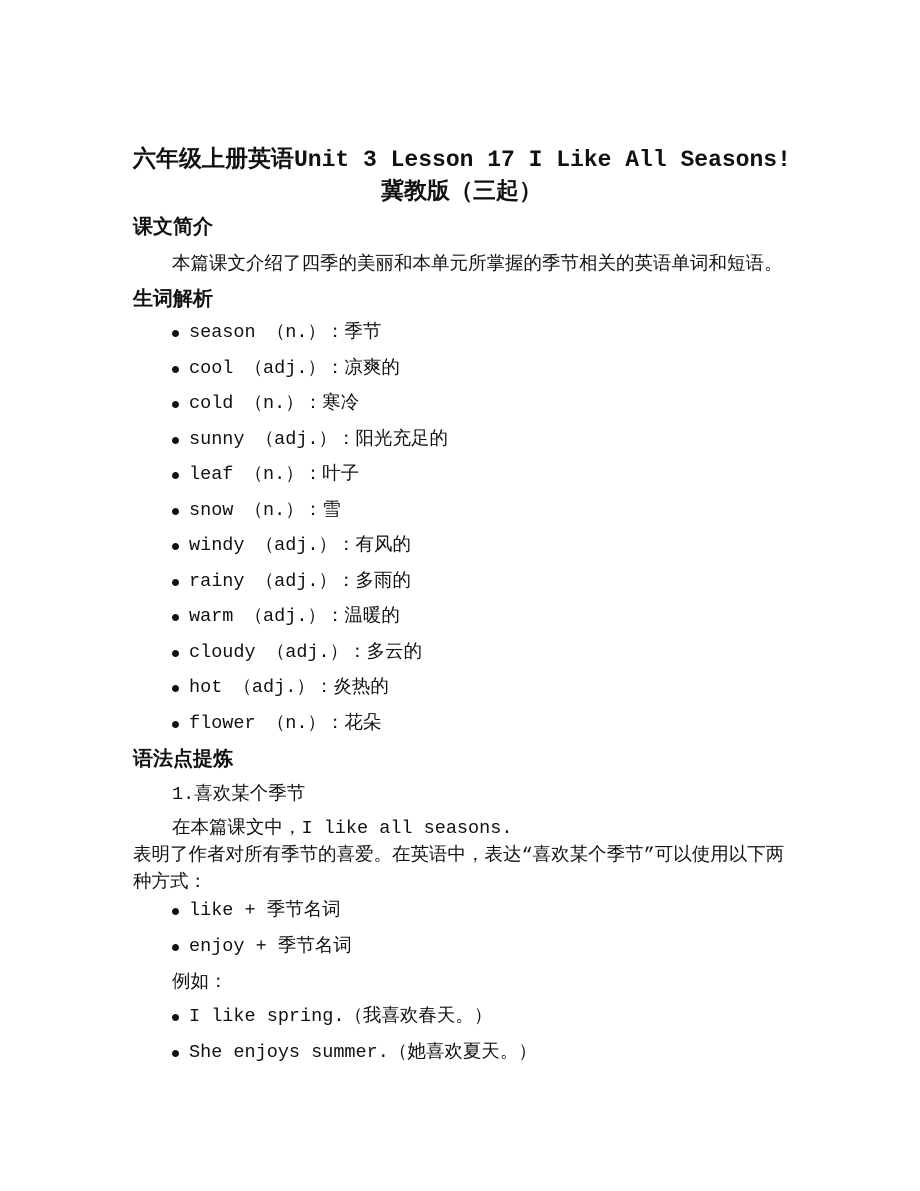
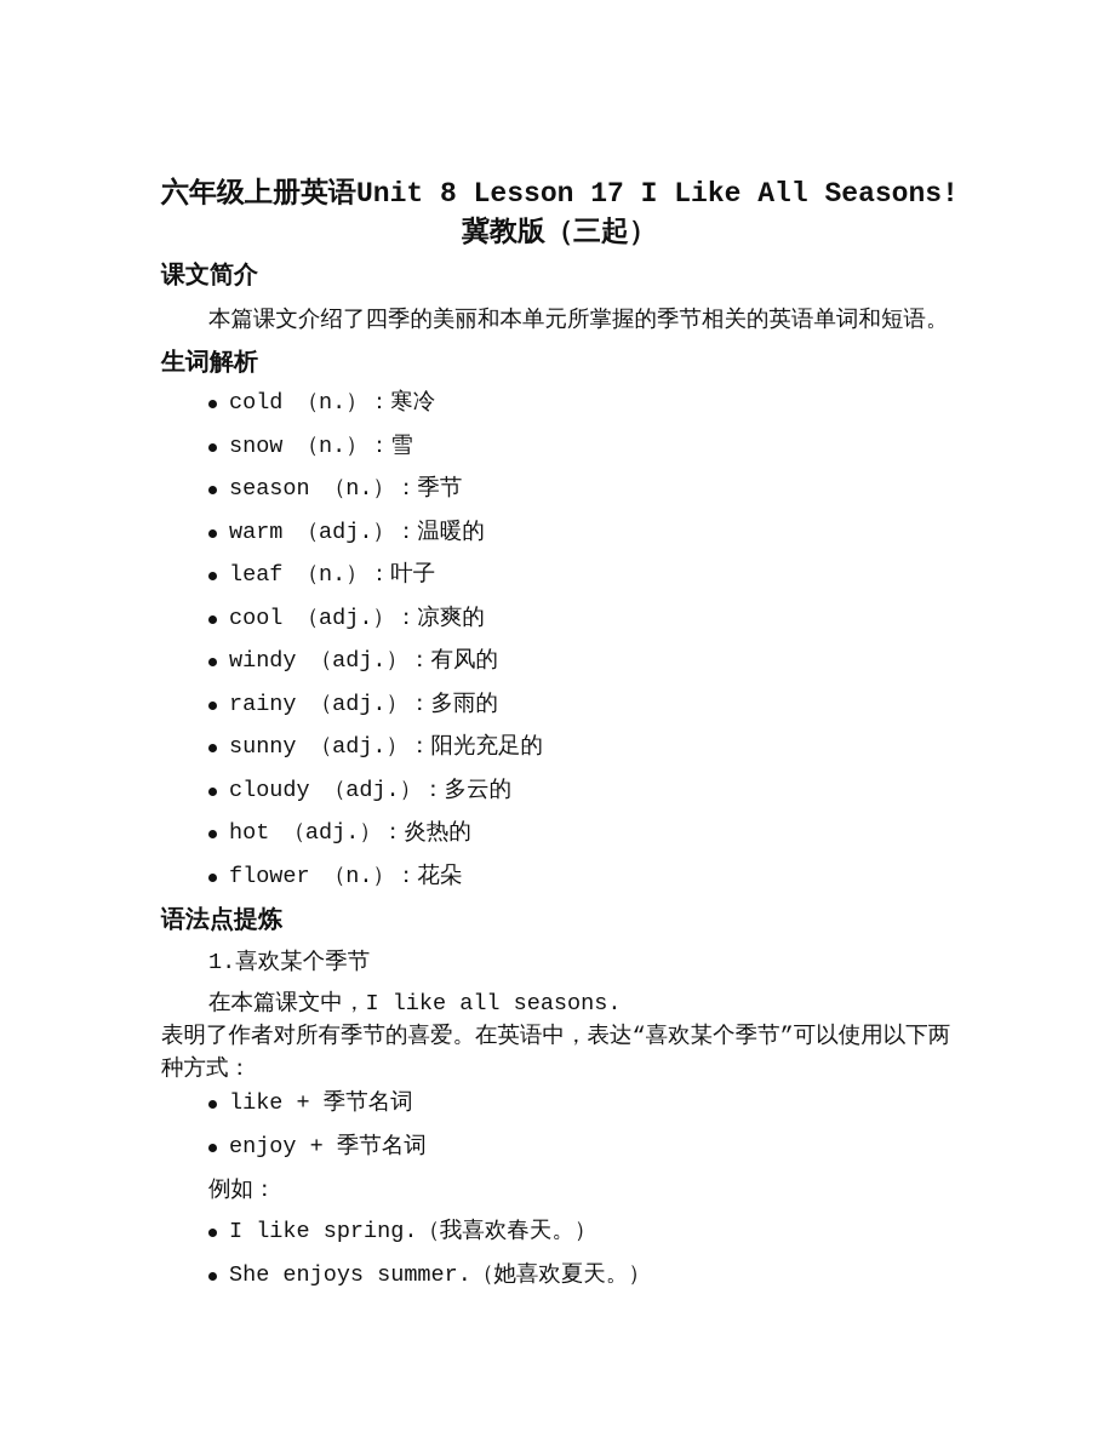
- 六年级上册英语Unit 3 Lesson 17 I Like All Seasons!
+ 六年级上册英语Unit 8 Lesson 17 I Like All Seasons!
  冀教版（三起）
  课文简介
  本篇课文介绍了四季的美丽和本单元所掌握的季节相关的英语单词和短语。
  生词解析
- season （n.）：季节
+ cold （n.）：寒冷
- cool （adj.）：凉爽的
+ snow （n.）：雪
- cold （n.）：寒冷
+ season （n.）：季节
- sunny （adj.）：阳光充足的
+ warm （adj.）：温暖的
  leaf （n.）：叶子
- snow （n.）：雪
+ cool （adj.）：凉爽的
  windy （adj.）：有风的
  rainy （adj.）：多雨的
- warm （adj.）：温暖的
+ sunny （adj.）：阳光充足的
  cloudy （adj.）：多云的
  hot （adj.）：炎热的
  flower （n.）：花朵
  语法点提炼
  1.喜欢某个季节
  在本篇课文中，I like all seasons.
  表明了作者对所有季节的喜爱。在英语中，表达“喜欢某个季节”可以使用以下两
  种方式：
  like + 季节名词
  enjoy + 季节名词
  例如：
  I like spring.（我喜欢春天。）
  She enjoys summer.（她喜欢夏天。）
